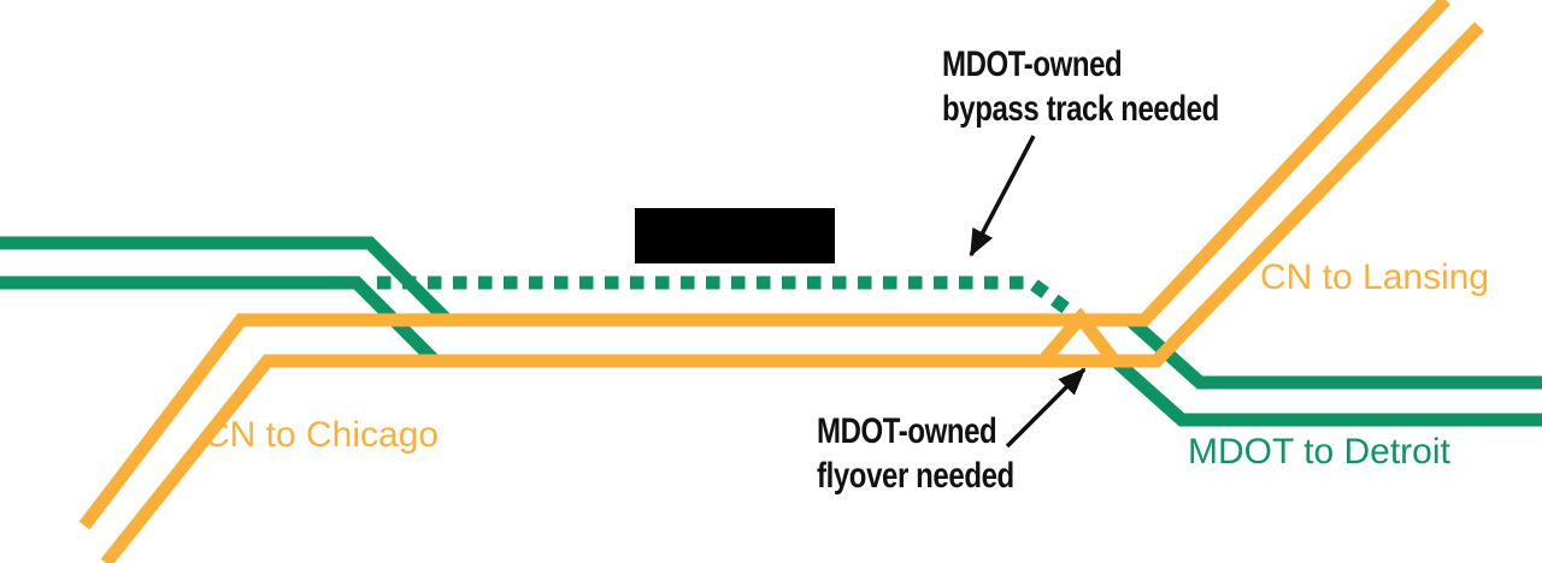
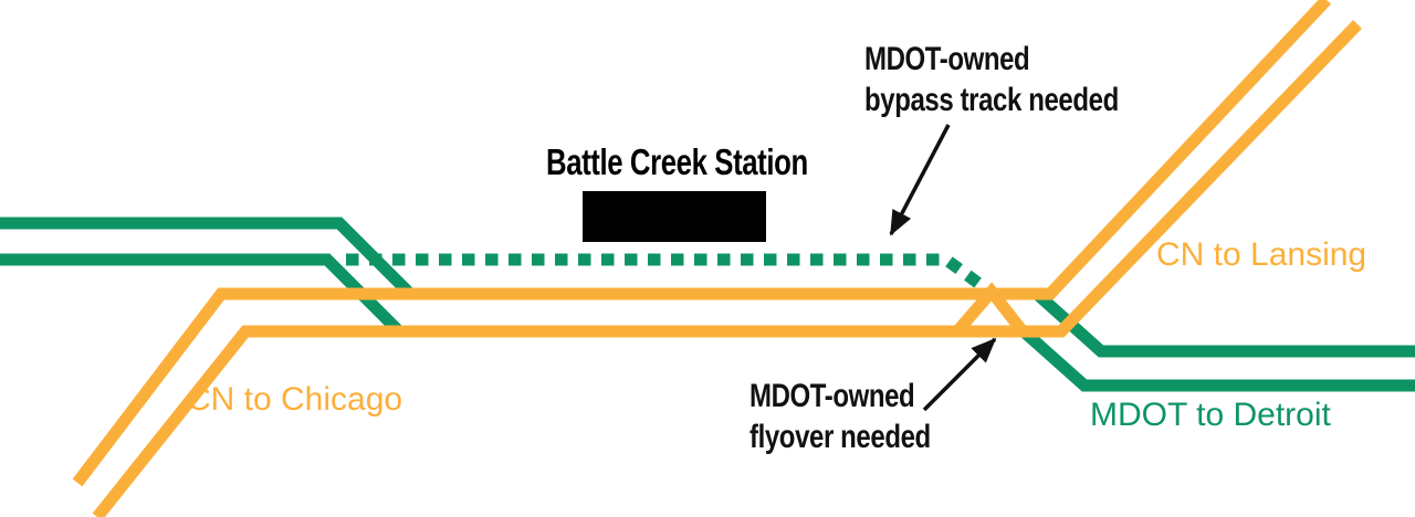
+ Battle Creek Station
  CN to Chicago
  CN to Lansing
  MDOT to Detroit
  MDOT-owned
  bypass track needed
  MDOT-owned
  flyover needed
